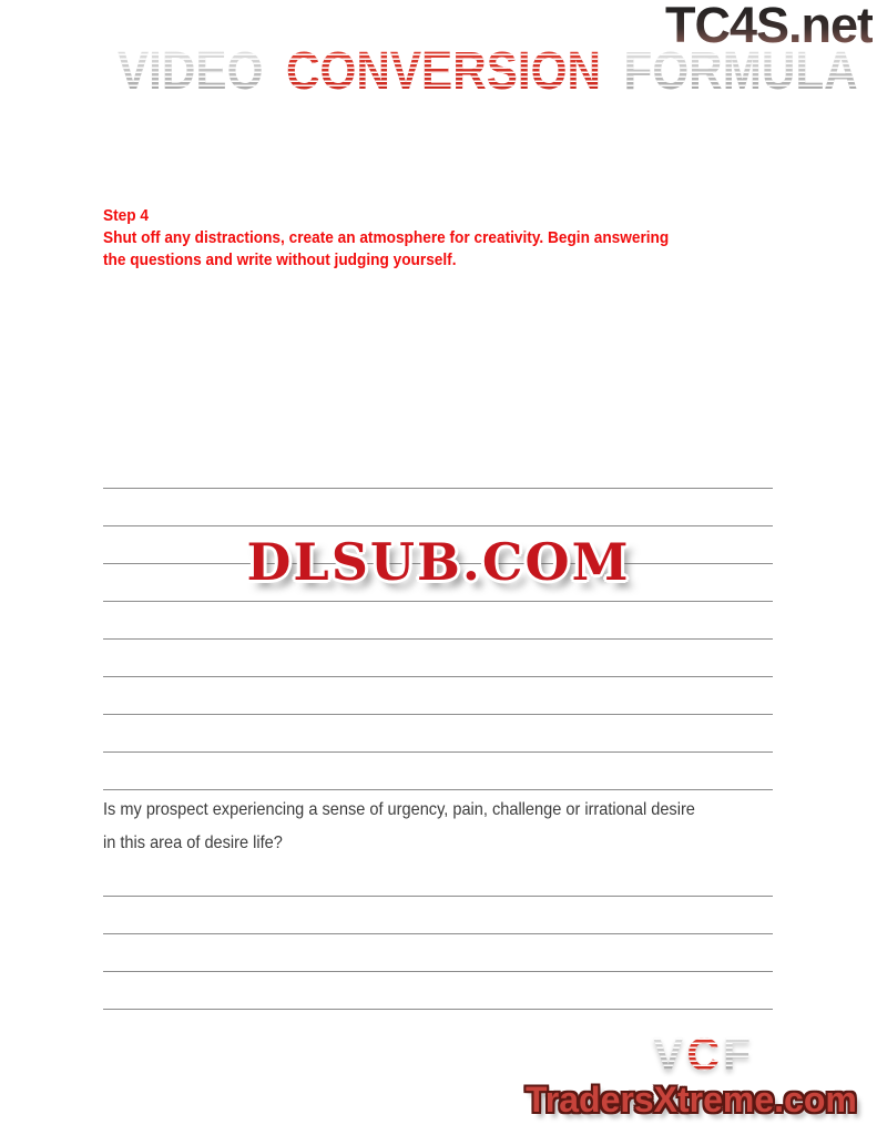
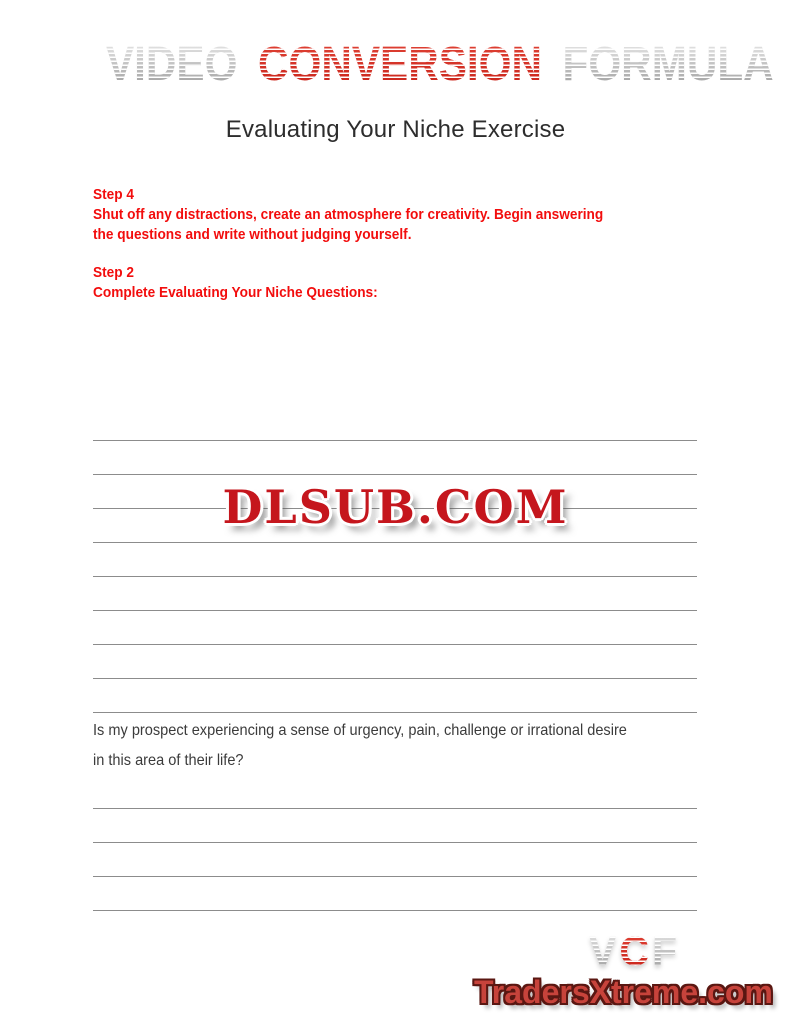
- TC4S.net
  VIDEO CONVERSION FORMULA
+ Evaluating Your Niche Exercise
  Step 4
  Shut off any distractions, create an atmosphere for creativity. Begin answering
  the questions and write without judging yourself.
+ Step 2
+ Complete Evaluating Your Niche Questions:
  DLSUB.COM
  Is my prospect experiencing a sense of urgency, pain, challenge or irrational desire
- in this area of desire life?
+ in this area of their life?
  VCF
  TradersXtreme.com
